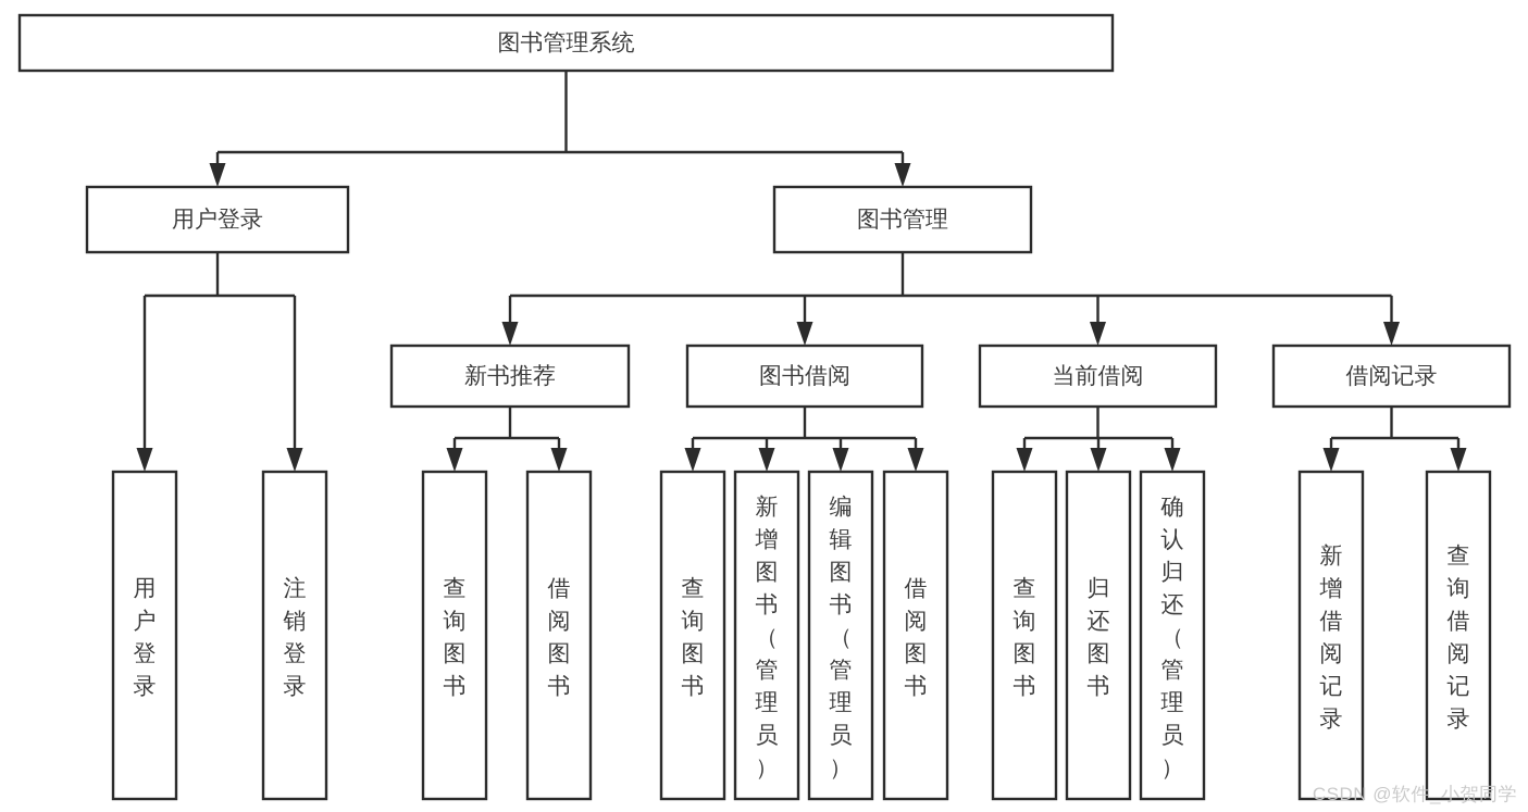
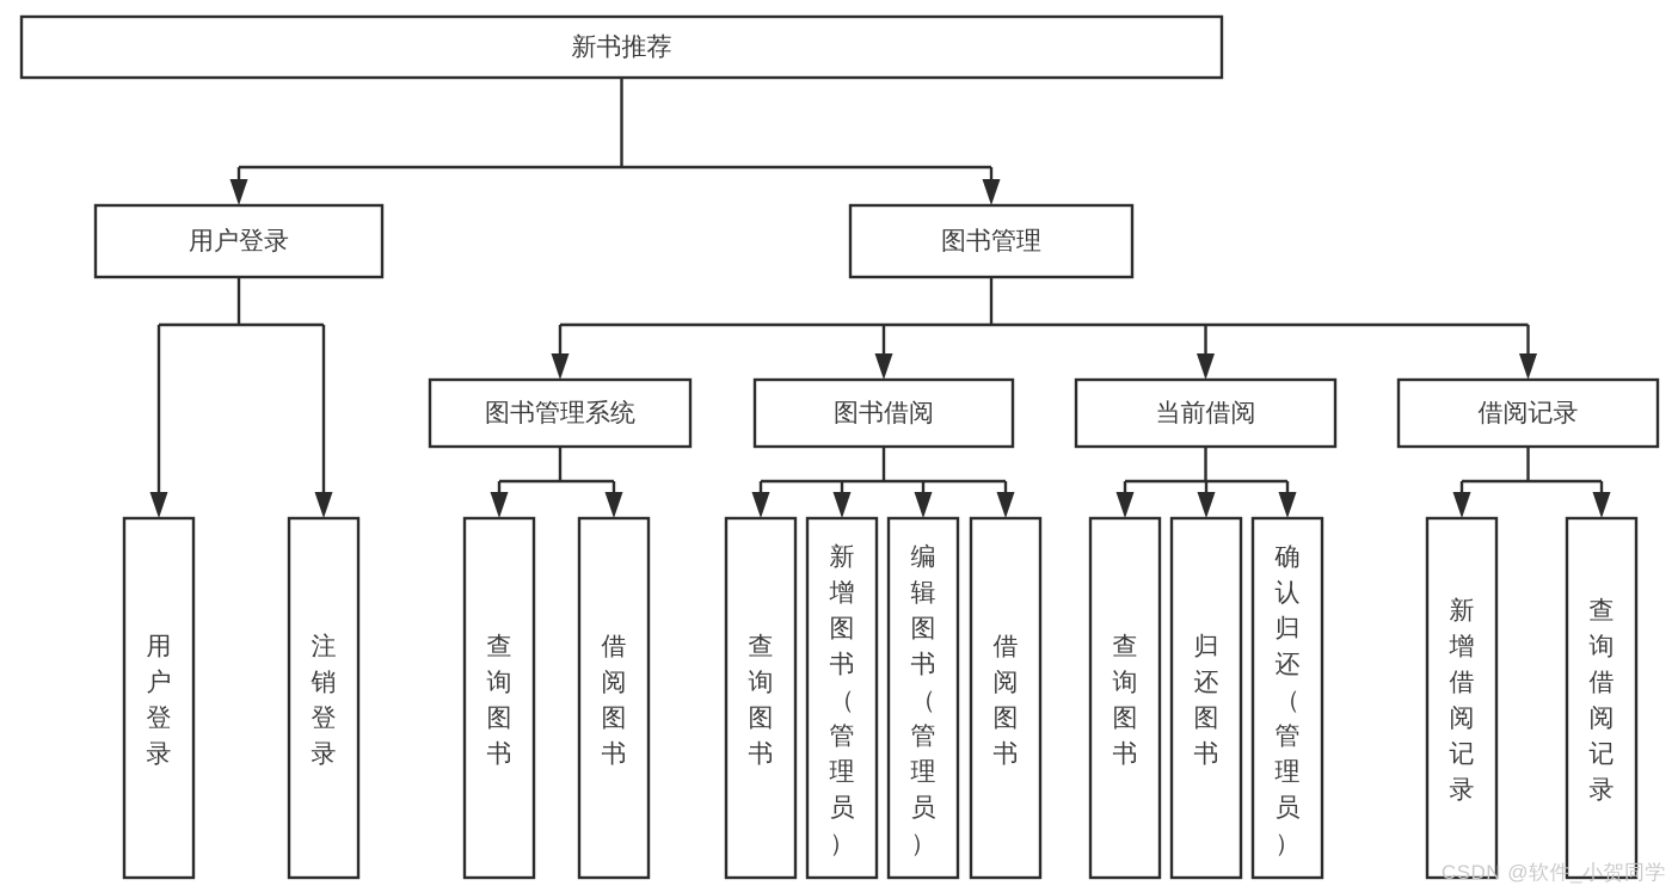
- 图书管理系统
+ 新书推荐
  用户登录
  图书管理
- 新书推荐
+ 图书管理系统
  图书借阅
  当前借阅
  借阅记录
  用户登录
  注销登录
  查询图书
  借阅图书
  查询图书
  新增图书（管理员）
  编辑图书（管理员）
  借阅图书
  查询图书
  归还图书
  确认归还（管理员）
  新增借阅记录
  查询借阅记录
  CSDN @软件_小贺同学
